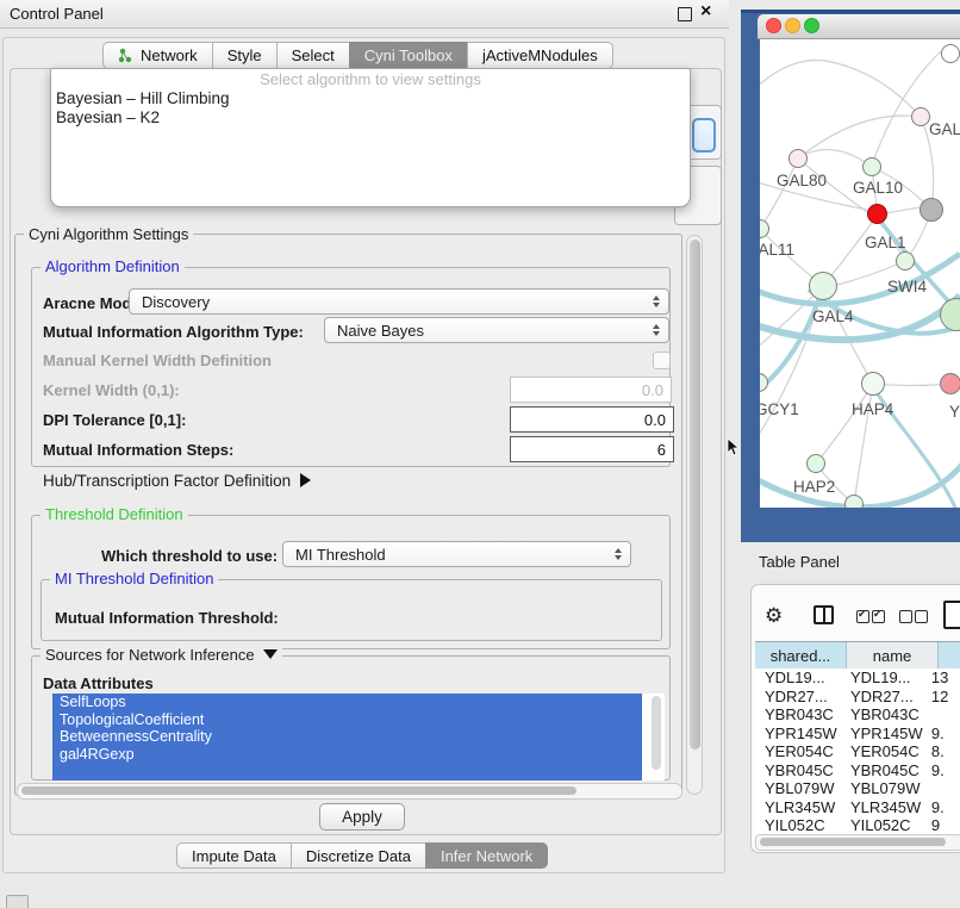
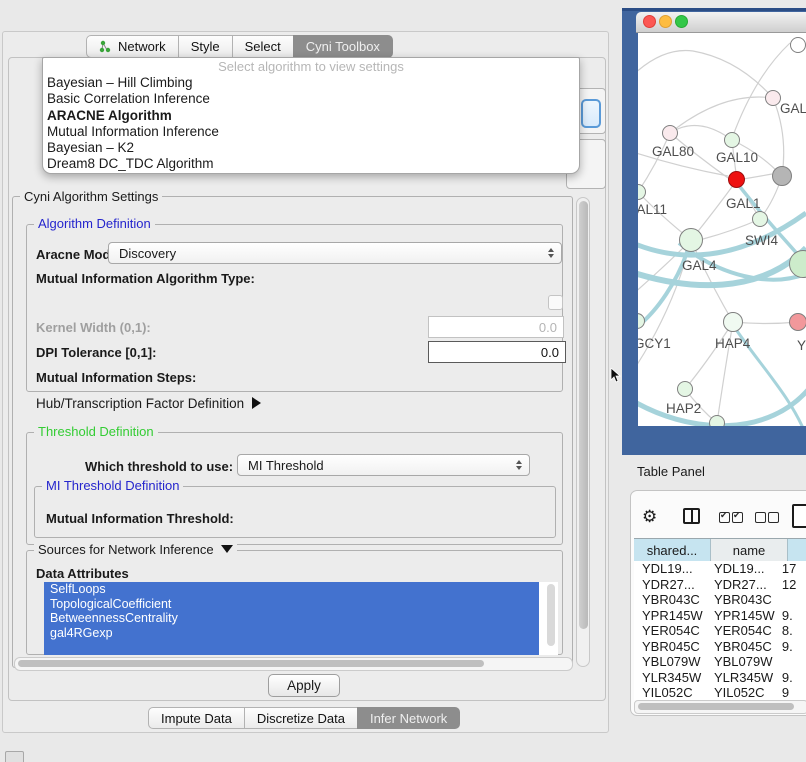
- Control Panel
  Network
  Style
  Select
  Cyni Toolbox
- jActiveMNodules
  Select algorithm to view settings
  Bayesian – Hill Climbing
+ Basic Correlation Inference
+ ARACNE Algorithm
+ Mutual Information Inference
  Bayesian – K2
+ Dream8 DC_TDC Algorithm
  Cyni Algorithm Settings
  Algorithm Definition
  Aracne Mod
  Discovery
  Mutual Information Algorithm Type:
- Naive Bayes
- Manual Kernel Width Definition
  Kernel Width (0,1):
  0.0
  DPI Tolerance [0,1]:
  0.0
  Mutual Information Steps:
- 6
  Hub/Transcription Factor Definition
  Threshold Definition
  Which threshold to use:
  MI Threshold
  MI Threshold Definition
  Mutual Information Threshold:
  Sources for Network Inference
  Data Attributes
  SelfLoops
  TopologicalCoefficient
  BetweennessCentrality
  gal4RGexp
  Apply
  Impute Data
  Discretize Data
  Infer Network
  GAL
  GAL80
  GAL10
  GAL1
  AL11
  SWI4
  GAL4
  GCY1
  HAP4
  Y
  HAP2
  Table Panel
  shared...
  name
  YDL19...
  YDL19...
- 13
+ 17
  YDR27...
  YDR27...
  12
  YBR043C
  YBR043C
  YPR145W
  YPR145W
  9.
  YER054C
  YER054C
  8.
  YBR045C
  YBR045C
  9.
  YBL079W
  YBL079W
  YLR345W
  YLR345W
  9.
  YIL052C
  YIL052C
  9
